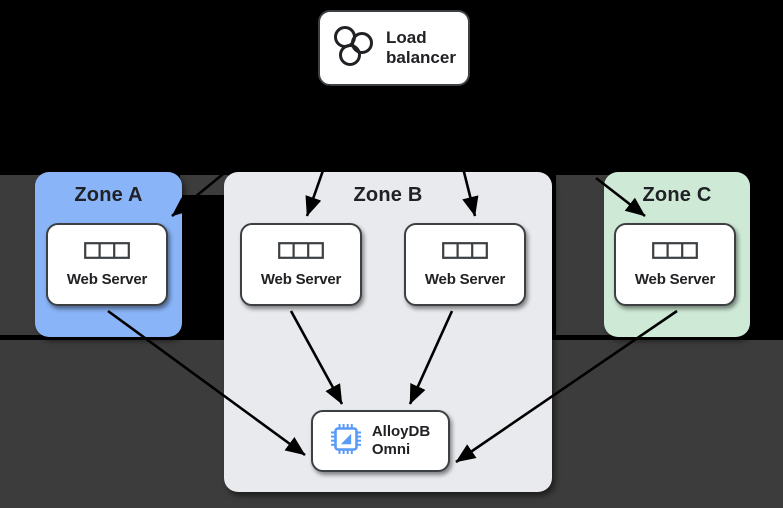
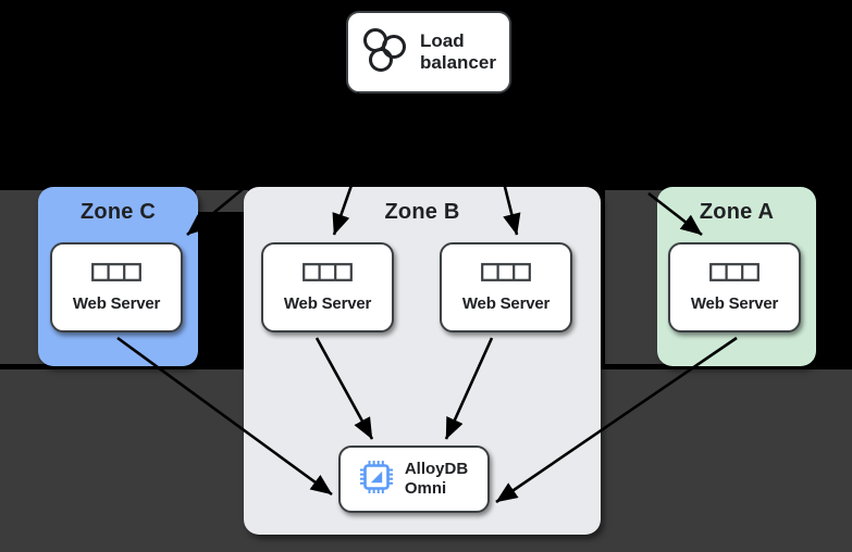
  Load
  balancer
- Zone A
+ Zone C
  Web Server
  Zone B
  Web Server
  Web Server
- Zone C
+ Zone A
  Web Server
  AlloyDB
  Omni
